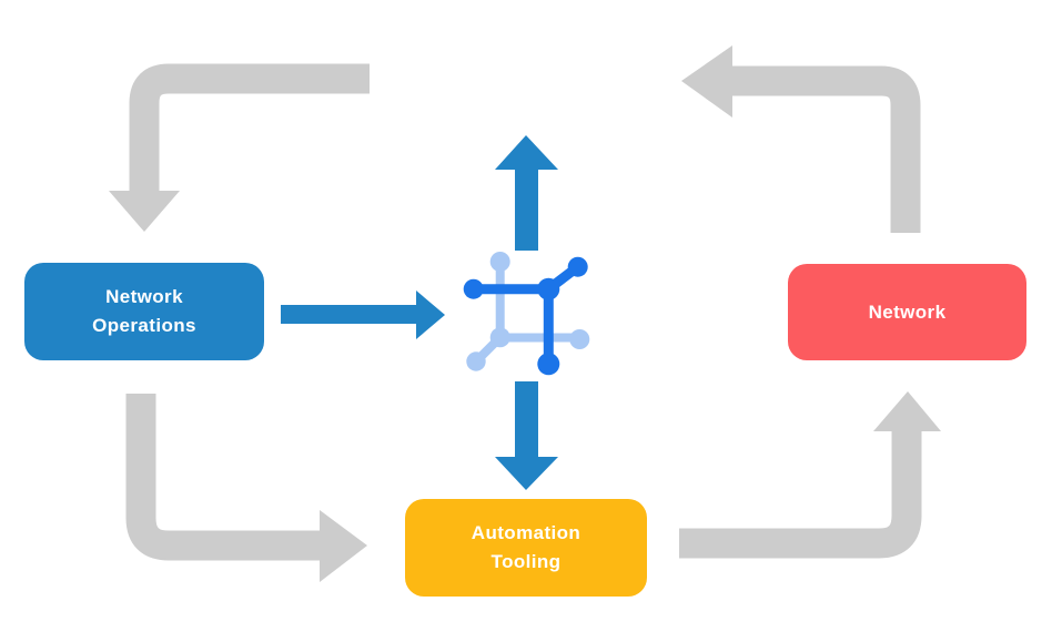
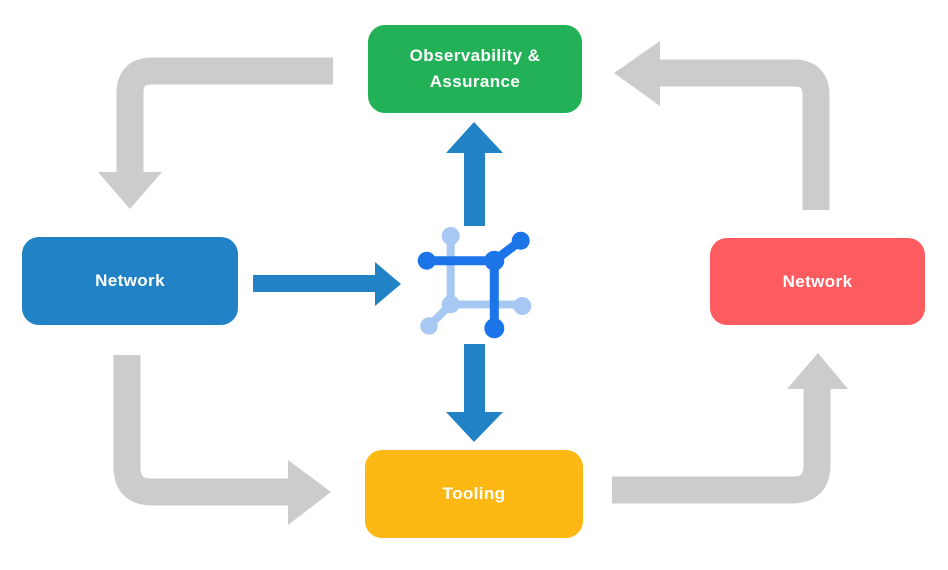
+ Observability &
+ Assurance
  Network
- Operations
  Network
- Automation
  Tooling
